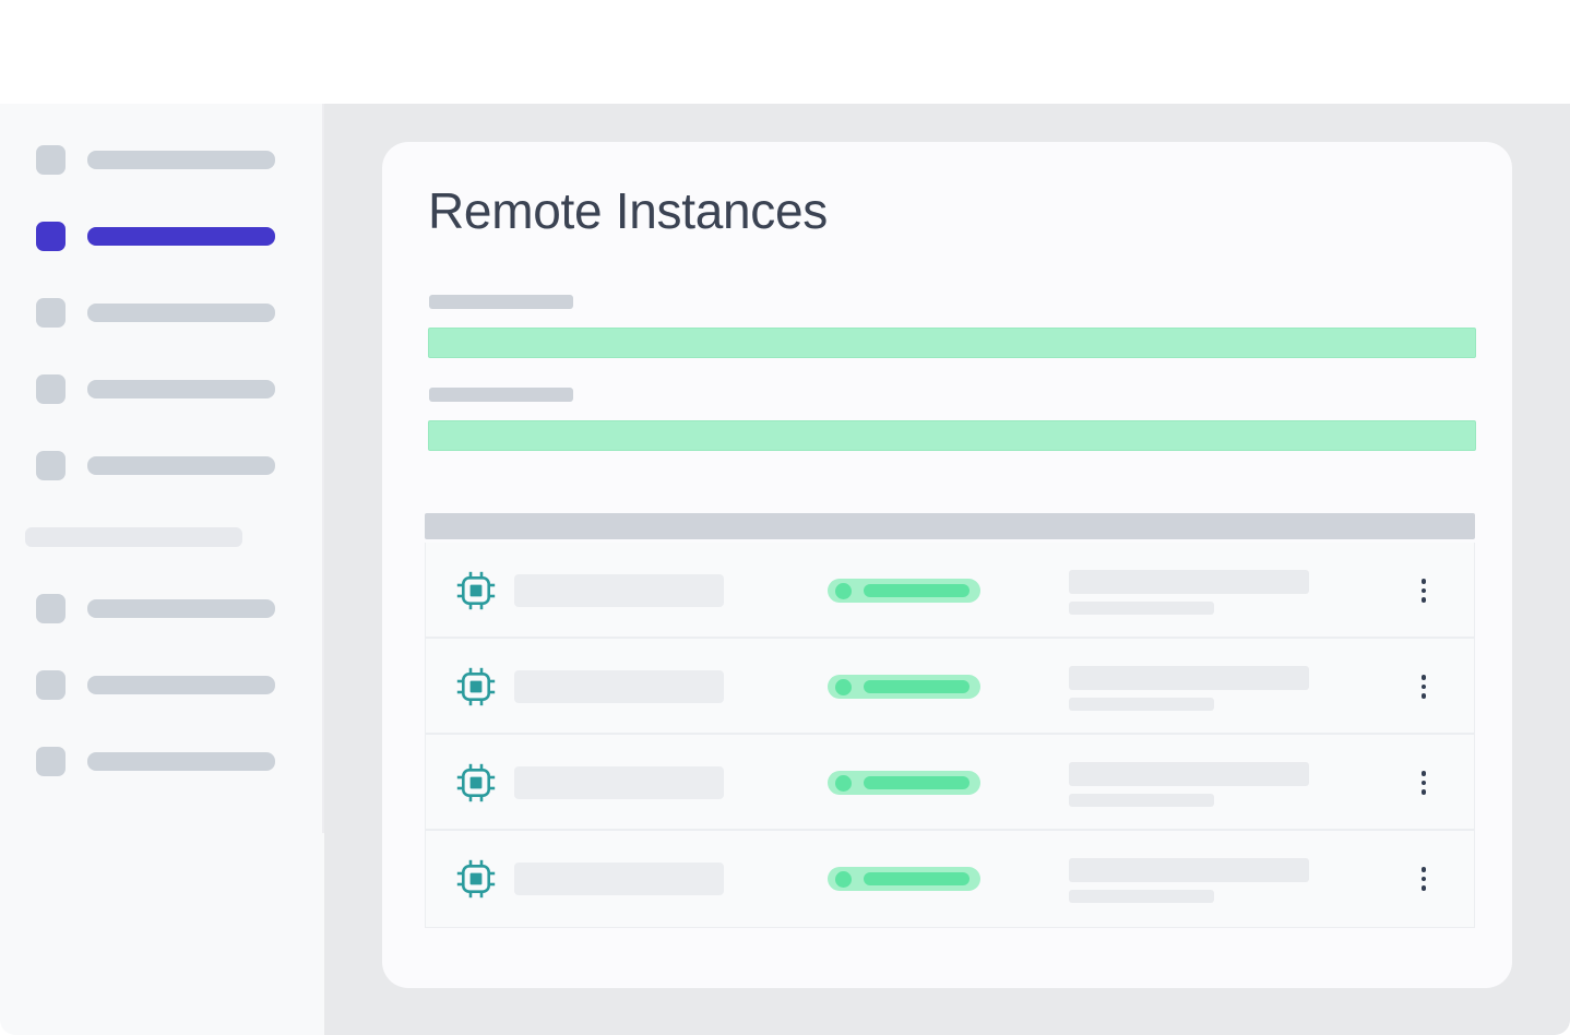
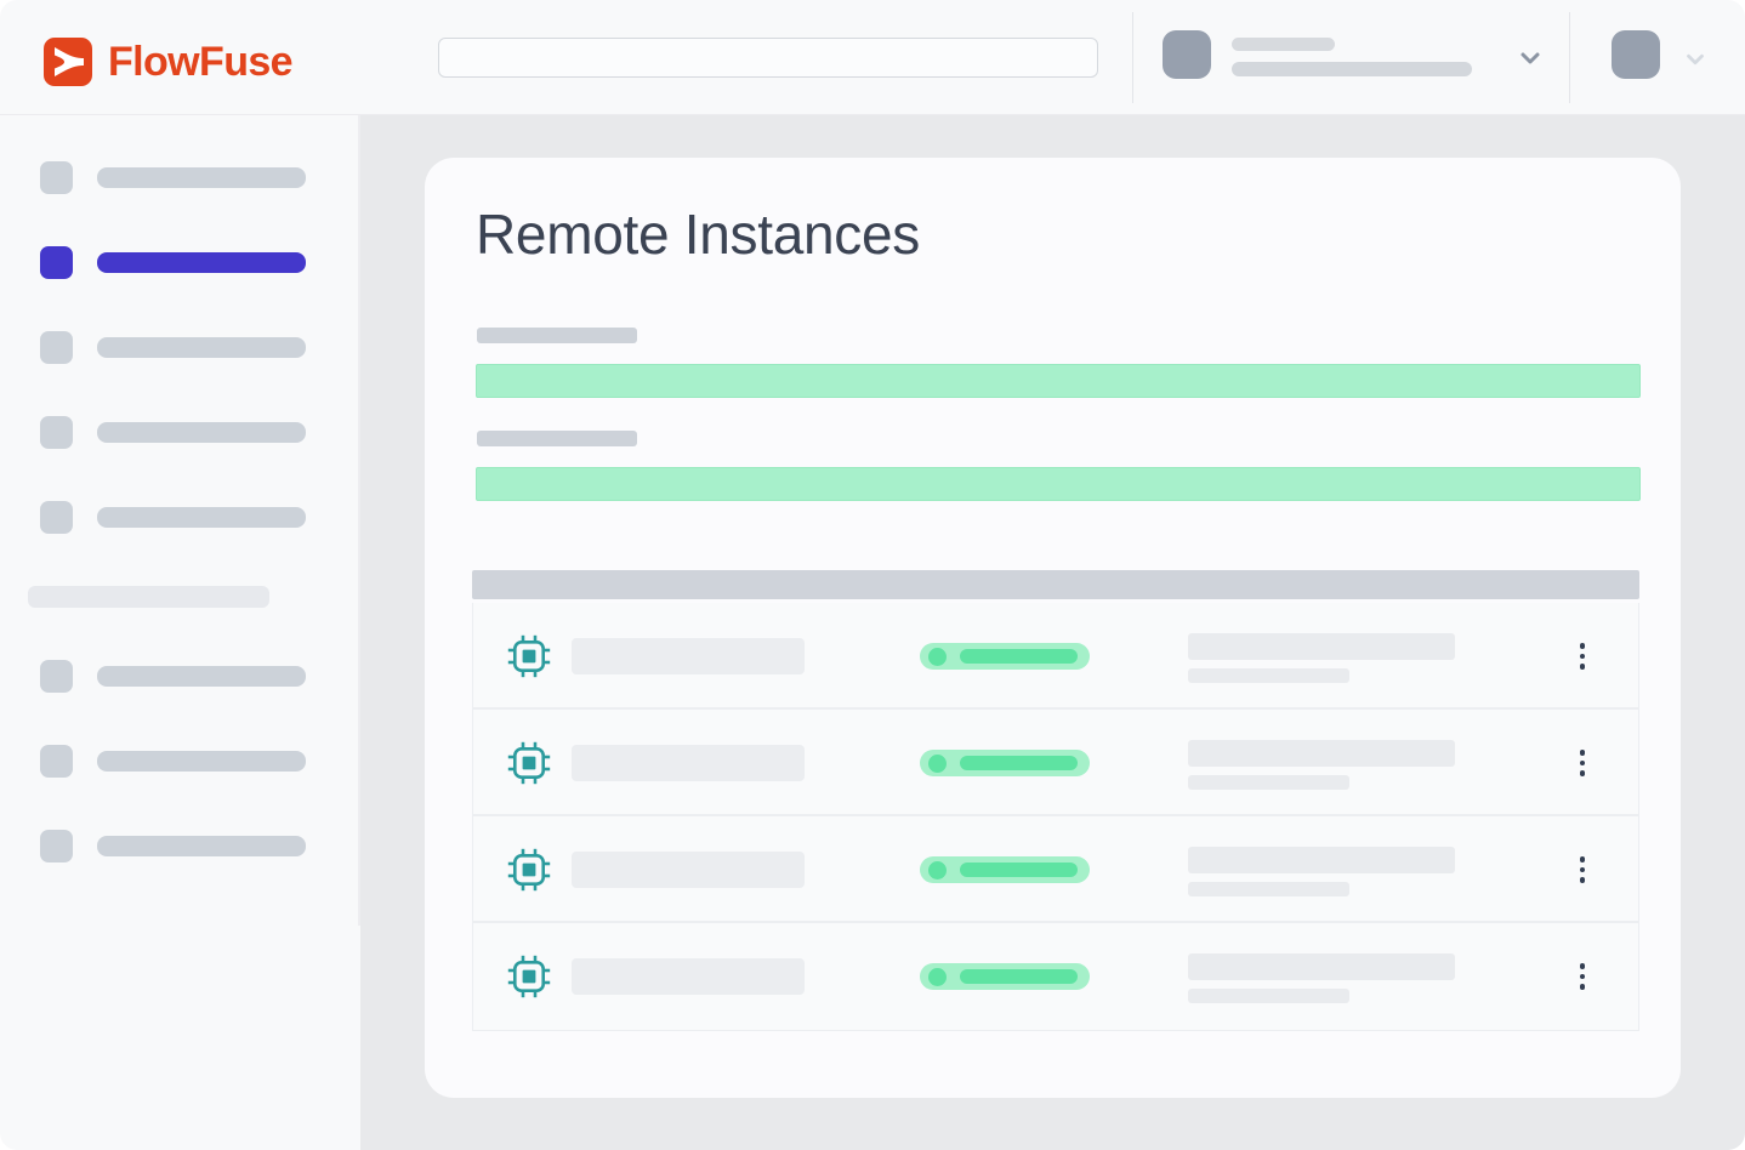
+ FlowFuse
  Remote Instances
